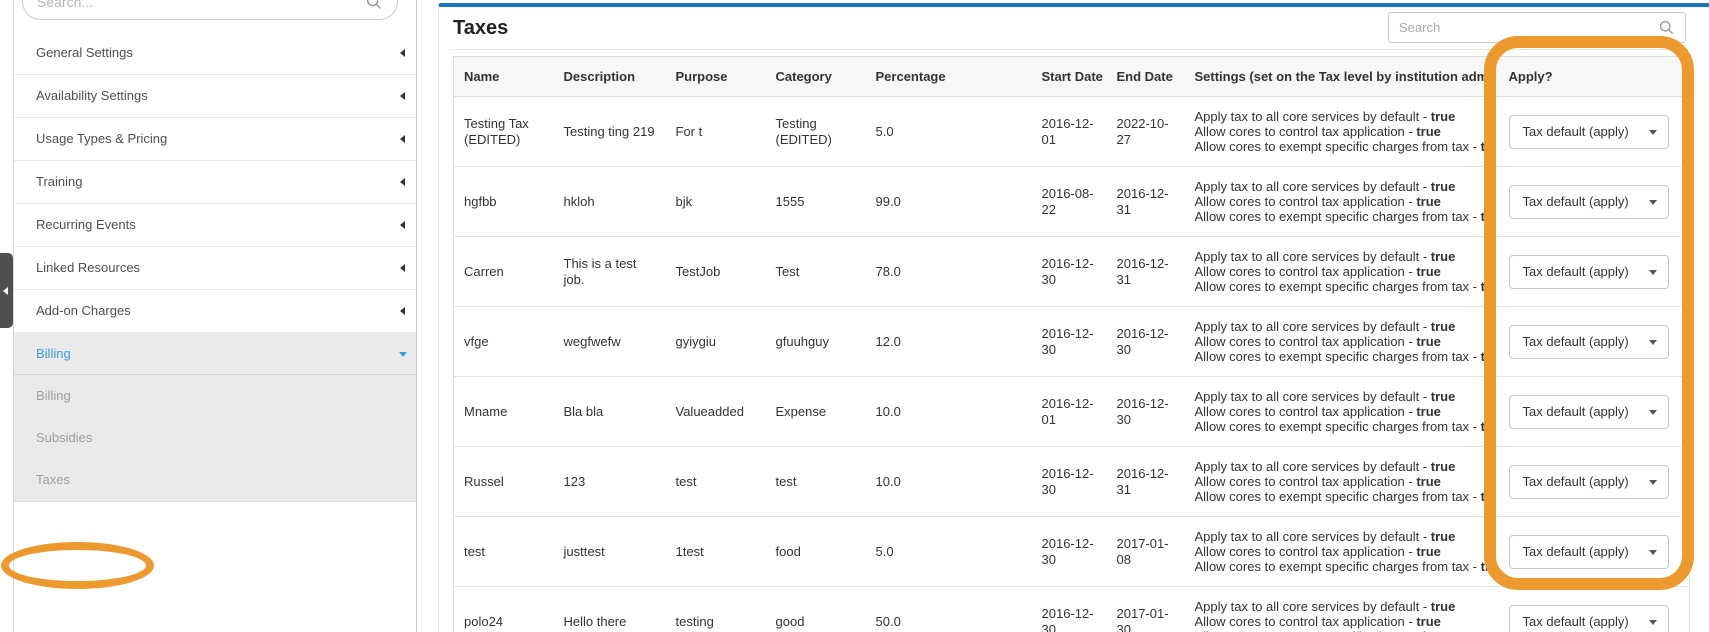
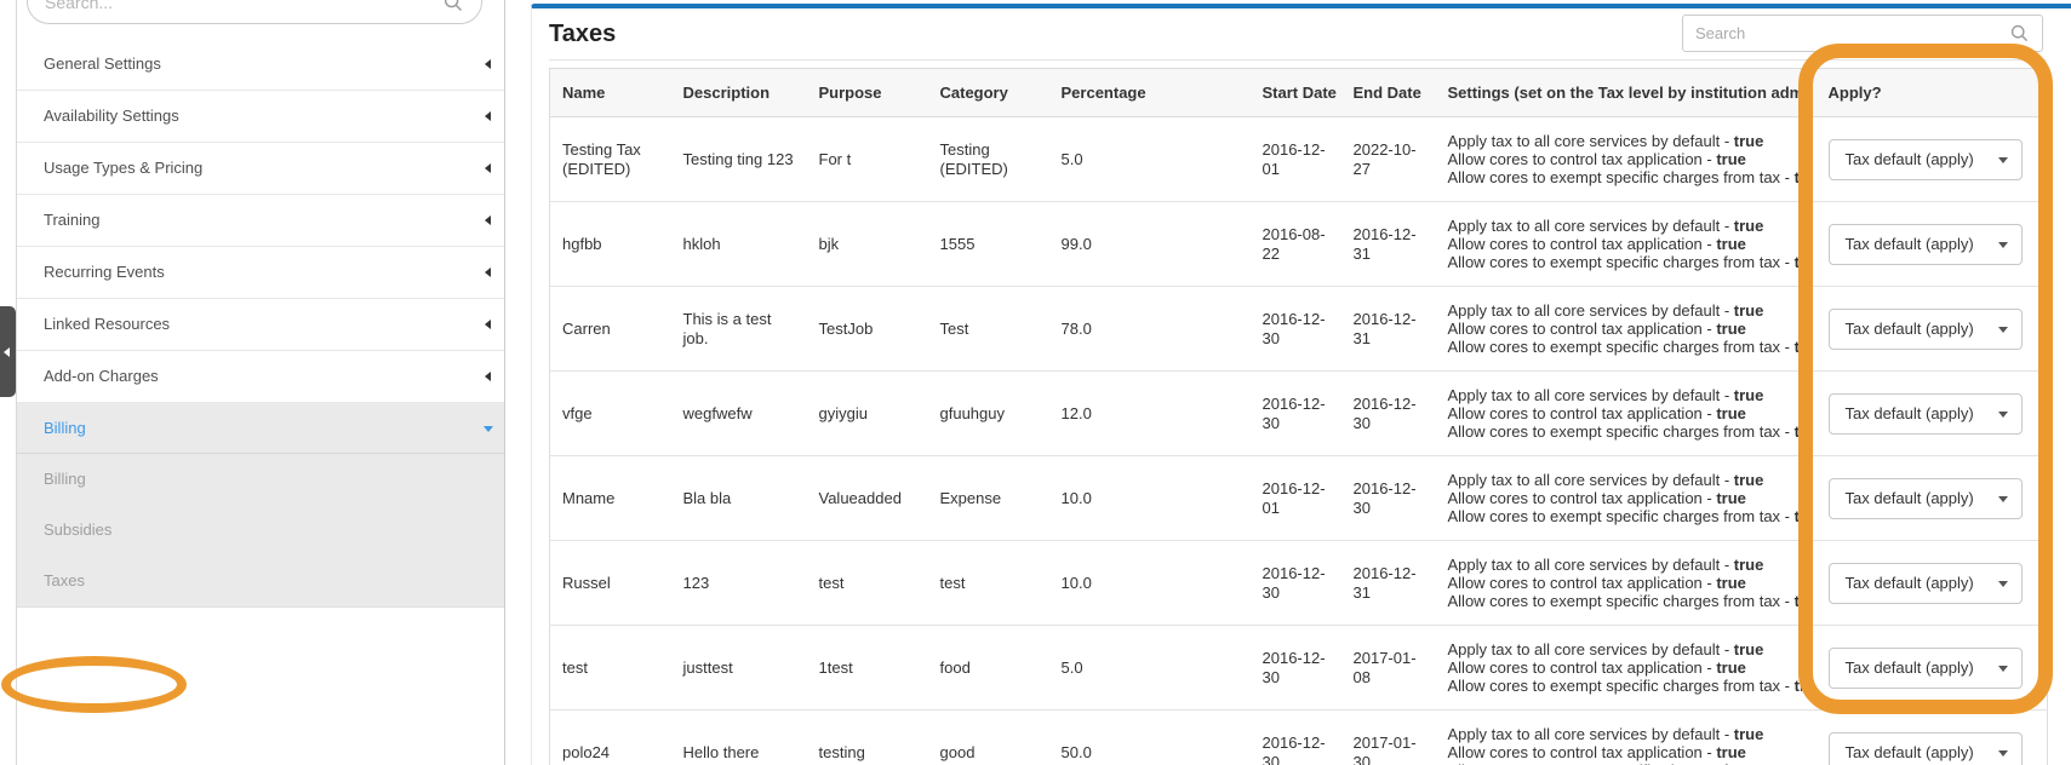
  Search...
  General Settings
  Availability Settings
  Usage Types & Pricing
  Training
  Recurring Events
  Linked Resources
  Add-on Charges
  Billing
  Billing
  Subsidies
  Taxes
  Taxes
  Search
  Name	Description	Purpose	Category	Percentage	Start Date	End Date	Settings (set on the Tax level by institution adm	Apply?
- Testing Tax (EDITED)	Testing ting 219	For t	Testing (EDITED)	5.0	2016-12-01	2022-10-27	Apply tax to all core services by default - trueAllow cores to control tax application - trueAllow cores to exempt specific charges from tax - t	Tax default (apply)
+ Testing Tax (EDITED)	Testing ting 123	For t	Testing (EDITED)	5.0	2016-12-01	2022-10-27	Apply tax to all core services by default - trueAllow cores to control tax application - trueAllow cores to exempt specific charges from tax - t	Tax default (apply)
  hgfbb	hkloh	bjk	1555	99.0	2016-08-22	2016-12-31	Apply tax to all core services by default - trueAllow cores to control tax application - trueAllow cores to exempt specific charges from tax - t	Tax default (apply)
  Carren	This is a test job.	TestJob	Test	78.0	2016-12-30	2016-12-31	Apply tax to all core services by default - trueAllow cores to control tax application - trueAllow cores to exempt specific charges from tax - t	Tax default (apply)
  vfge	wegfwefw	gyiygiu	gfuuhguy	12.0	2016-12-30	2016-12-30	Apply tax to all core services by default - trueAllow cores to control tax application - trueAllow cores to exempt specific charges from tax - t	Tax default (apply)
  Mname	Bla bla	Valueadded	Expense	10.0	2016-12-01	2016-12-30	Apply tax to all core services by default - trueAllow cores to control tax application - trueAllow cores to exempt specific charges from tax - t	Tax default (apply)
  Russel	123	test	test	10.0	2016-12-30	2016-12-31	Apply tax to all core services by default - trueAllow cores to control tax application - trueAllow cores to exempt specific charges from tax - t	Tax default (apply)
  test	justtest	1test	food	5.0	2016-12-30	2017-01-08	Apply tax to all core services by default - trueAllow cores to control tax application - trueAllow cores to exempt specific charges from tax - t	Tax default (apply)
  polo24	Hello there	testing	good	50.0	2016-12-30	2017-01-30	Apply tax to all core services by default - trueAllow cores to control tax application - true	Tax default (apply)
